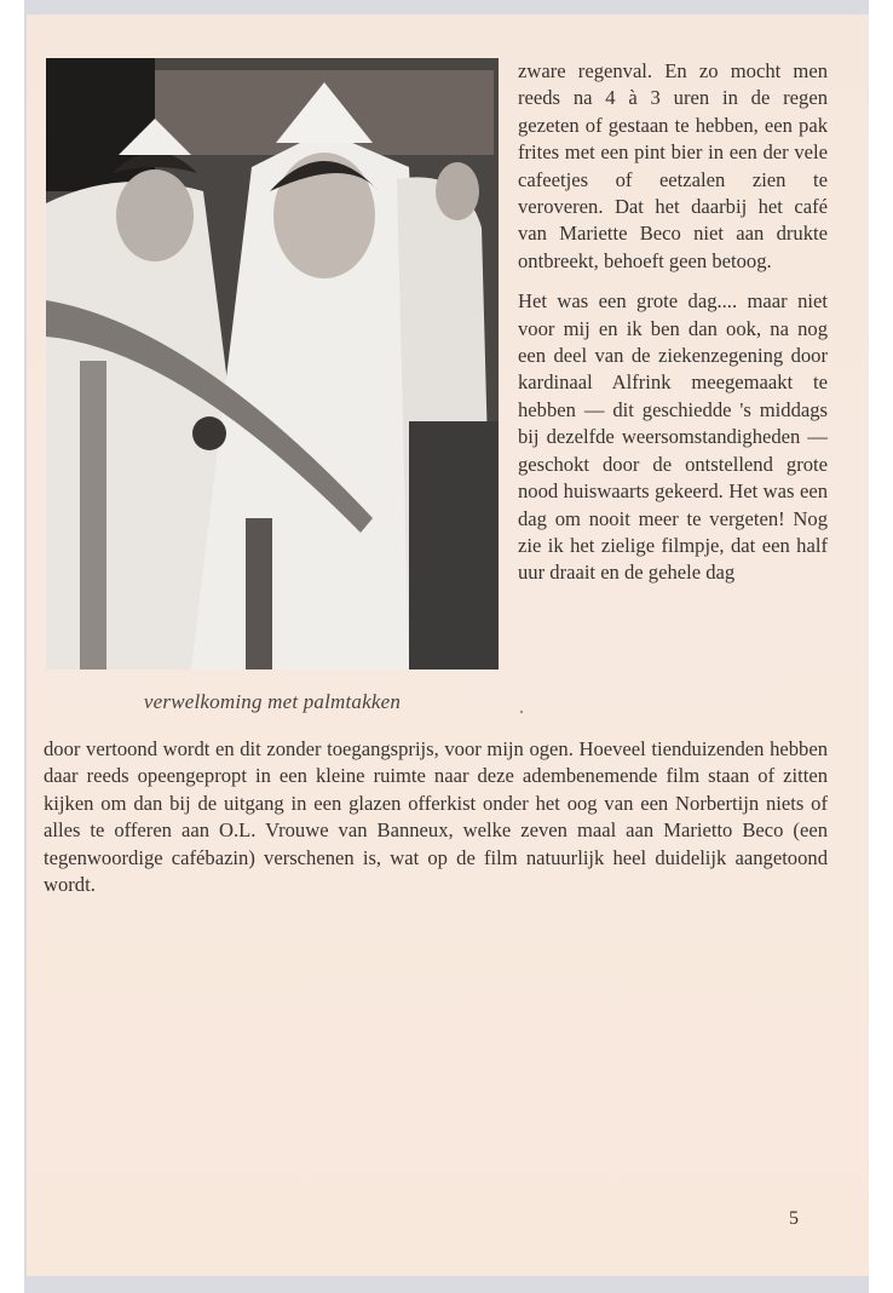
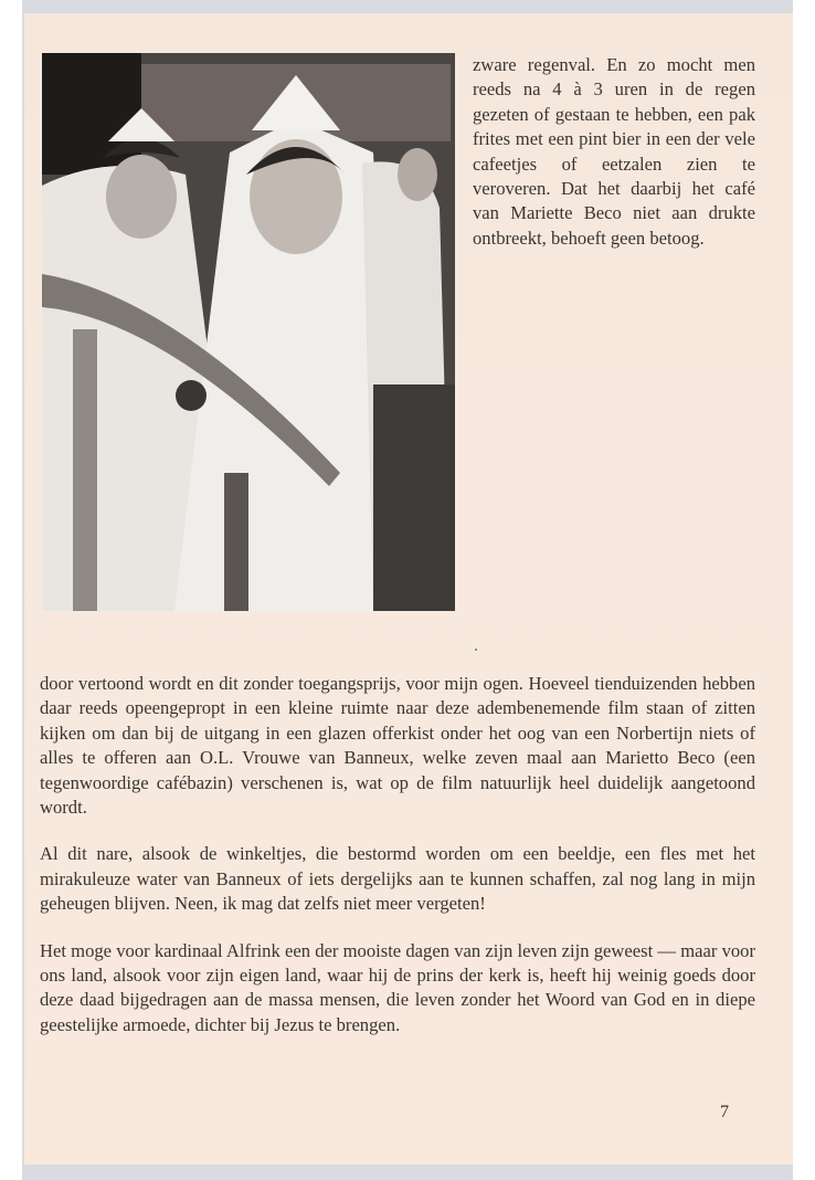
- verwelkoming met palmtakken
  zware regenval. En zo mocht men reeds na 4 à 3 uren in de regen gezeten of gestaan te hebben, een pak frites met een pint bier in een der vele cafeetjes of eetzalen zien te veroveren. Dat het daarbij het café van Mariette Beco niet aan drukte ontbreekt, behoeft geen betoog.
- Het was een grote dag.... maar niet voor mij en ik ben dan ook, na nog een deel van de ziekenzegening door kardinaal Alfrink meegemaakt te hebben — dit geschiedde 's middags bij dezelfde weersomstandigheden — geschokt door de ontstellend grote nood huiswaarts gekeerd. Het was een dag om nooit meer te vergeten! Nog zie ik het zielige filmpje, dat een half uur draait en de gehele dag
  door vertoond wordt en dit zonder toegangsprijs, voor mijn ogen. Hoeveel tienduizenden hebben daar reeds opeengepropt in een kleine ruimte naar deze adembenemende film staan of zitten kijken om dan bij de uitgang in een glazen offerkist onder het oog van een Norbertijn niets of alles te offeren aan O.L. Vrouwe van Banneux, welke zeven maal aan Marietto Beco (een tegenwoordige cafébazin) verschenen is, wat op de film natuurlijk heel duidelijk aangetoond wordt.
+ Al dit nare, alsook de winkeltjes, die bestormd worden om een beeldje, een fles met het mirakuleuze water van Banneux of iets dergelijks aan te kunnen schaffen, zal nog lang in mijn geheugen blijven. Neen, ik mag dat zelfs niet meer vergeten!
+ Het moge voor kardinaal Alfrink een der mooiste dagen van zijn leven zijn geweest — maar voor ons land, alsook voor zijn eigen land, waar hij de prins der kerk is, heeft hij weinig goeds door deze daad bijgedragen aan de massa mensen, die leven zonder het Woord van God en in diepe geestelijke armoede, dichter bij Jezus te brengen.
- 5
+ 7
